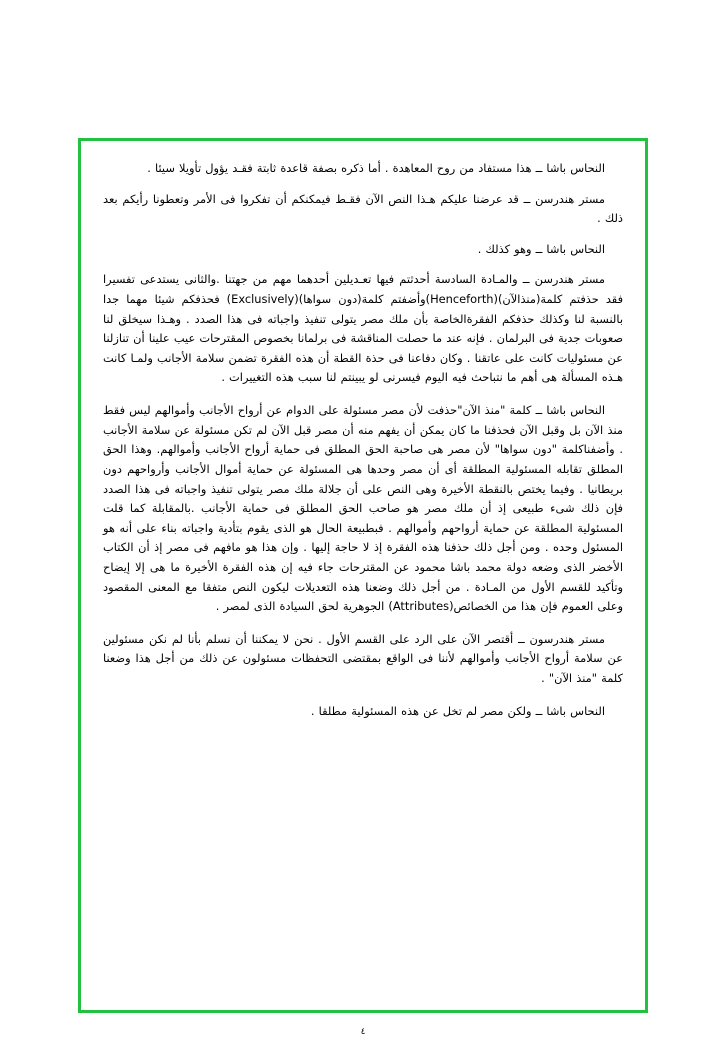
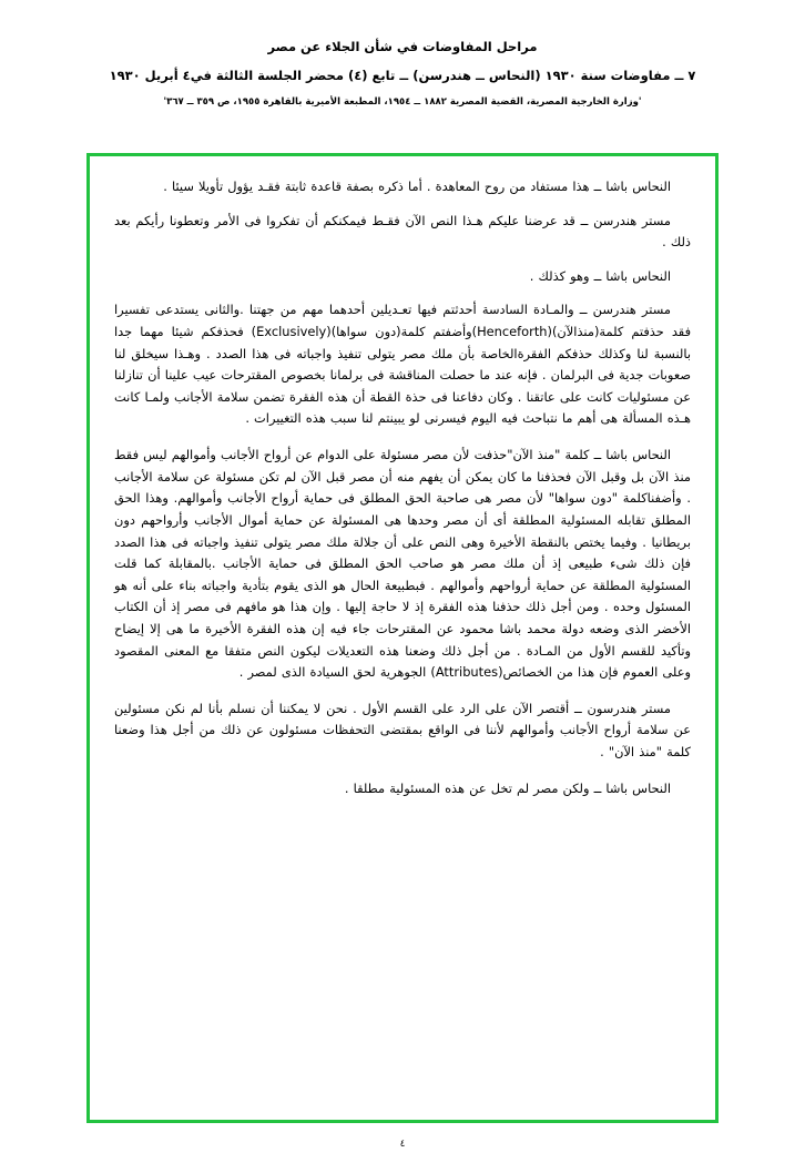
+ مراحل المفاوضات في شأن الجلاء عن مصر
+ ٧ ــ مفاوضات سنة ١٩٣٠ (النحاس ــ هندرسن) ــ تابع (٤) محضر الجلسة الثالثة في٤ أبريل ١٩٣٠
+ 'وزارة الخارجية المصرية، القضية المصرية ١٨٨٢ ــ ١٩٥٤، المطبعة الأميرية بالقاهرة ١٩٥٥، ص ٣٥٩ ــ ٣٦٧'
  النحاس باشا ــ هذا مستفاد من روح المعاهدة . أما ذكره بصفة قاعدة ثابتة فقـد يؤول تأويلا سيئا .
  مستر هندرسن ــ قد عرضنا عليكم هـذا النص الآن فقـط فيمكنكم أن تفكروا فى الأمر وتعطونا رأيكم بعد ذلك .
  النحاس باشا ــ وهو كذلك .
  مستر هندرسن ــ والمـادة السادسة أحدثتم فيها تعـديلين أحدهما مهم من جهتنا .والثانى يستدعى تفسيرا فقد حذفتم كلمة(منذالآن)(Henceforth)وأضفتم كلمة(دون سواها)(Exclusively) فحذفكم شيئا مهما جدا بالنسبة لنا وكذلك حذفكم الفقرةالخاصة بأن ملك مصر يتولى تنفيذ واجباته فى هذا الصدد . وهـذا سيخلق لنا صعوبات جدية فى البرلمان . فإنه عند ما حصلت المناقشة فى برلمانا بخصوص المقترحات عيب علينا أن تنازلنا عن مسئوليات كانت على عاتقنا . وكان دفاعنا فى حذة القطة أن هذه الفقرة تضمن سلامة الأجانب ولمـا كانت هـذه المسألة هى أهم ما نتباحث فيه اليوم فيسرنى لو يبينتم لنا سبب هذه التغييرات .
  النحاس باشا ــ كلمة "منذ الآن"حذفت لأن مصر مسئولة على الدوام عن أرواح الأجانب وأموالهم ليس فقط منذ الآن بل وقبل الآن فحذفنا ما كان يمكن أن يفهم منه أن مصر قبل الآن لم تكن مسئولة عن سلامة الأجانب . وأضفناكلمة "دون سواها" لأن مصر هى صاحبة الحق المطلق فى حماية أرواح الأجانب وأموالهم. وهذا الحق المطلق تقابله المسئولية المطلقة أى أن مصر وحدها هى المسئولة عن حماية أموال الأجانب وأرواحهم دون بريطانيا . وفيما يختص بالنقطة الأخيرة وهى النص على أن جلالة ملك مصر يتولى تنفيذ واجباته فى هذا الصدد فإن ذلك شىء طبيعى إذ أن ملك مصر هو صاحب الحق المطلق فى حماية الأجانب .بالمقابلة كما قلت المسئولية المطلقة عن حماية أرواحهم وأموالهم . فبطبيعة الحال هو الذى يقوم بتأدية واجباته بناء على أنه هو المسئول وحده . ومن أجل ذلك حذفنا هذه الفقرة إذ لا حاجة إليها . وإن هذا هو مافهم فى مصر إذ أن الكتاب الأخضر الذى وضعه دولة محمد باشا محمود عن المقترحات جاء فيه إن هذه الفقرة الأخيرة ما هى إلا إيضاح وتأكيد للقسم الأول من المـادة . من أجل ذلك وضعنا هذه التعديلات ليكون النص متفقا مع المعنى المقصود وعلى العموم فإن هذا من الخصائص(Attributes) الجوهرية لحق السيادة الذى لمصر .
  مستر هندرسون ــ أقتصر الآن على الرد على القسم الأول . نحن لا يمكننا أن نسلم بأنا لم نكن مسئولين عن سلامة أرواح الأجانب وأموالهم لأننا فى الواقع بمقتضى التحفظات مسئولون عن ذلك من أجل هذا وضعنا كلمة "منذ الآن" .
  النحاس باشا ــ ولكن مصر لم تخل عن هذه المسئولية مطلقا .
  ٤
